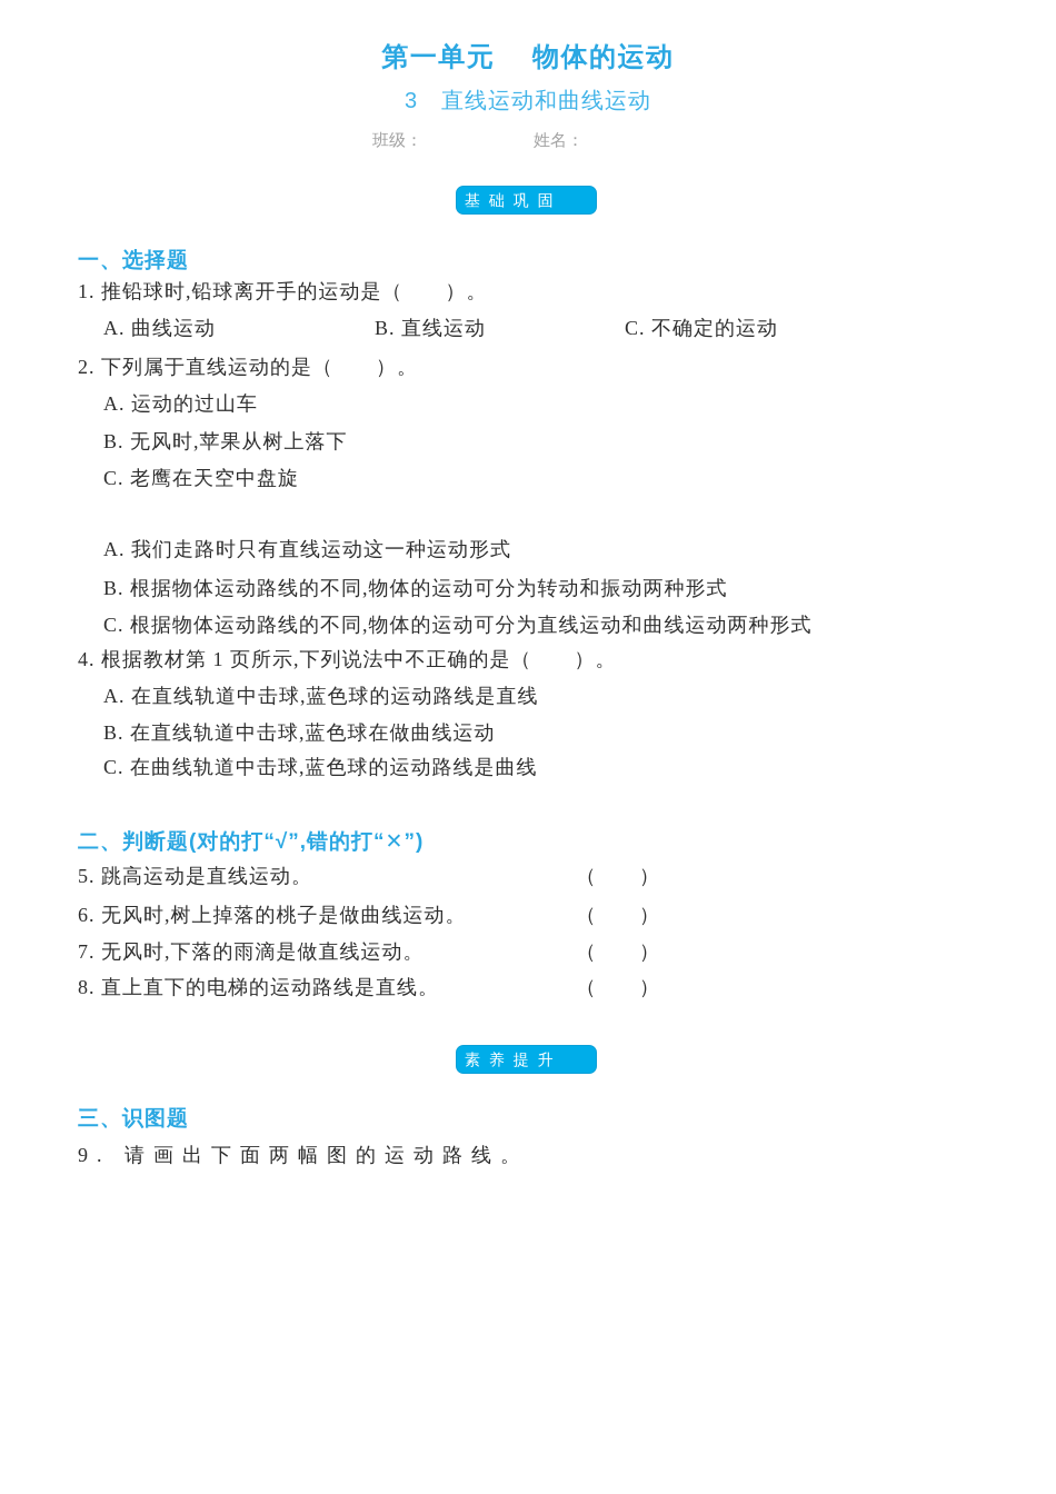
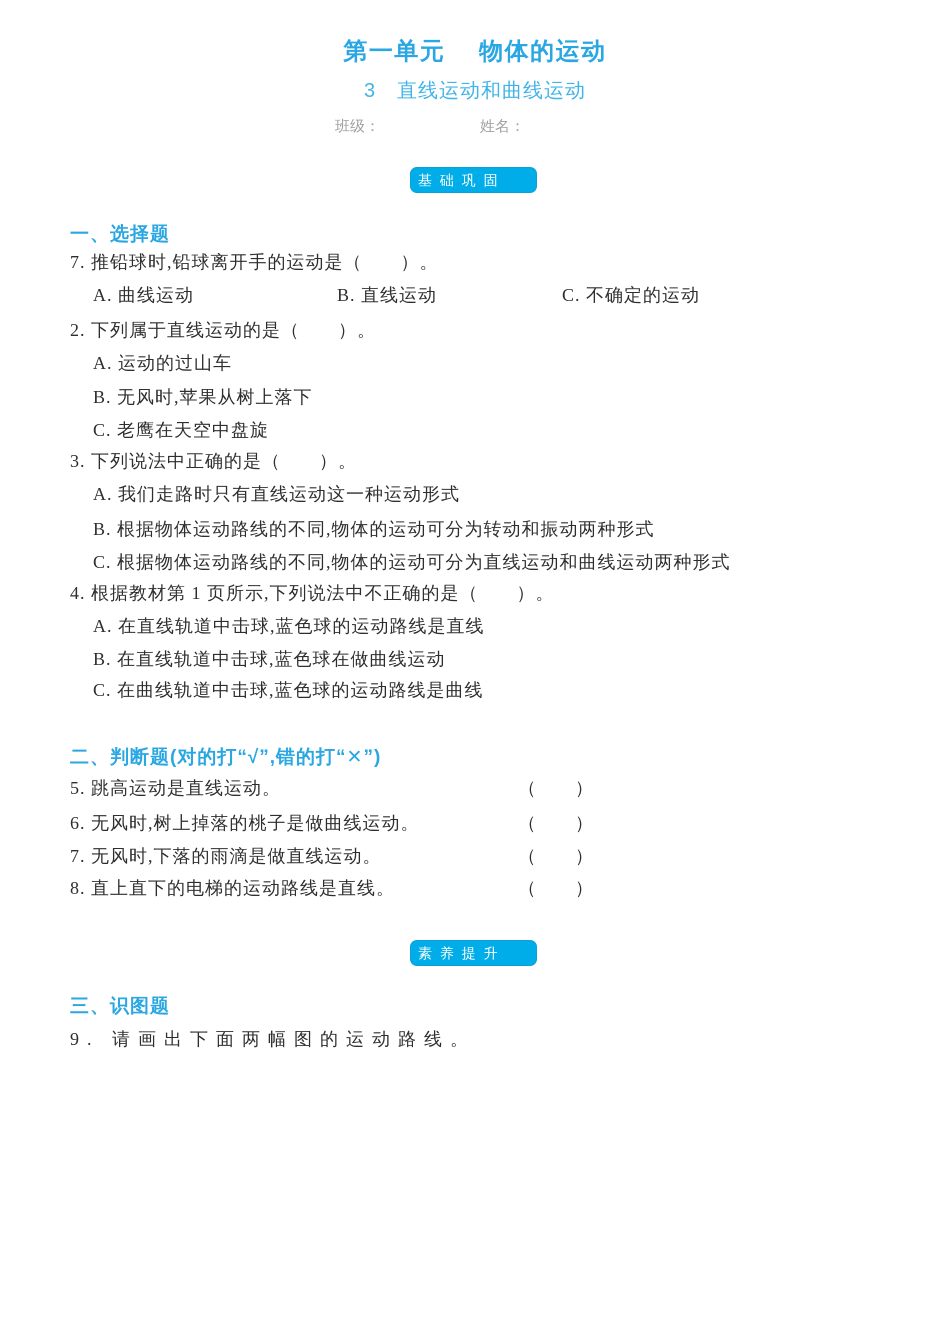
  第一单元 物体的运动
  3 直线运动和曲线运动
  班级：
  姓名：
  基 础 巩 固
  一、选择题
- 1. 推铅球时,铅球离开手的运动是（ ）。
+ 7. 推铅球时,铅球离开手的运动是（ ）。
  A. 曲线运动
  B. 直线运动
  C. 不确定的运动
  2. 下列属于直线运动的是（ ）。
  A. 运动的过山车
  B. 无风时,苹果从树上落下
  C. 老鹰在天空中盘旋
+ 3. 下列说法中正确的是（ ）。
  A. 我们走路时只有直线运动这一种运动形式
  B. 根据物体运动路线的不同,物体的运动可分为转动和振动两种形式
  C. 根据物体运动路线的不同,物体的运动可分为直线运动和曲线运动两种形式
  4. 根据教材第 1 页所示,下列说法中不正确的是（ ）。
  A. 在直线轨道中击球,蓝色球的运动路线是直线
  B. 在直线轨道中击球,蓝色球在做曲线运动
  C. 在曲线轨道中击球,蓝色球的运动路线是曲线
  二、判断题(对的打“√”,错的打“✕”)
  5. 跳高运动是直线运动。
  （ ）
  6. 无风时,树上掉落的桃子是做曲线运动。
  （ ）
  7. 无风时,下落的雨滴是做直线运动。
  （ ）
  8. 直上直下的电梯的运动路线是直线。
  （ ）
  素 养 提 升
  三、识图题
  9. 请画出下面两幅图的运动路线。
